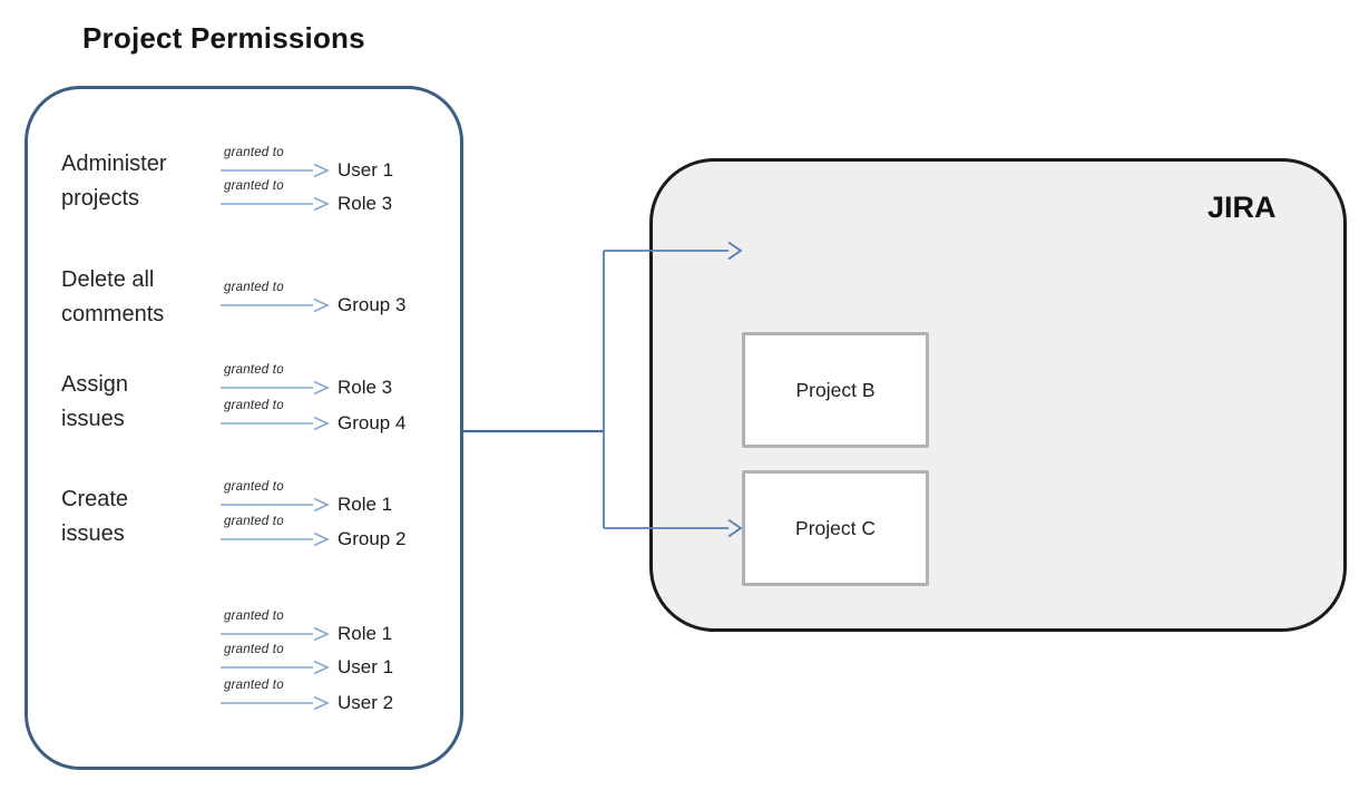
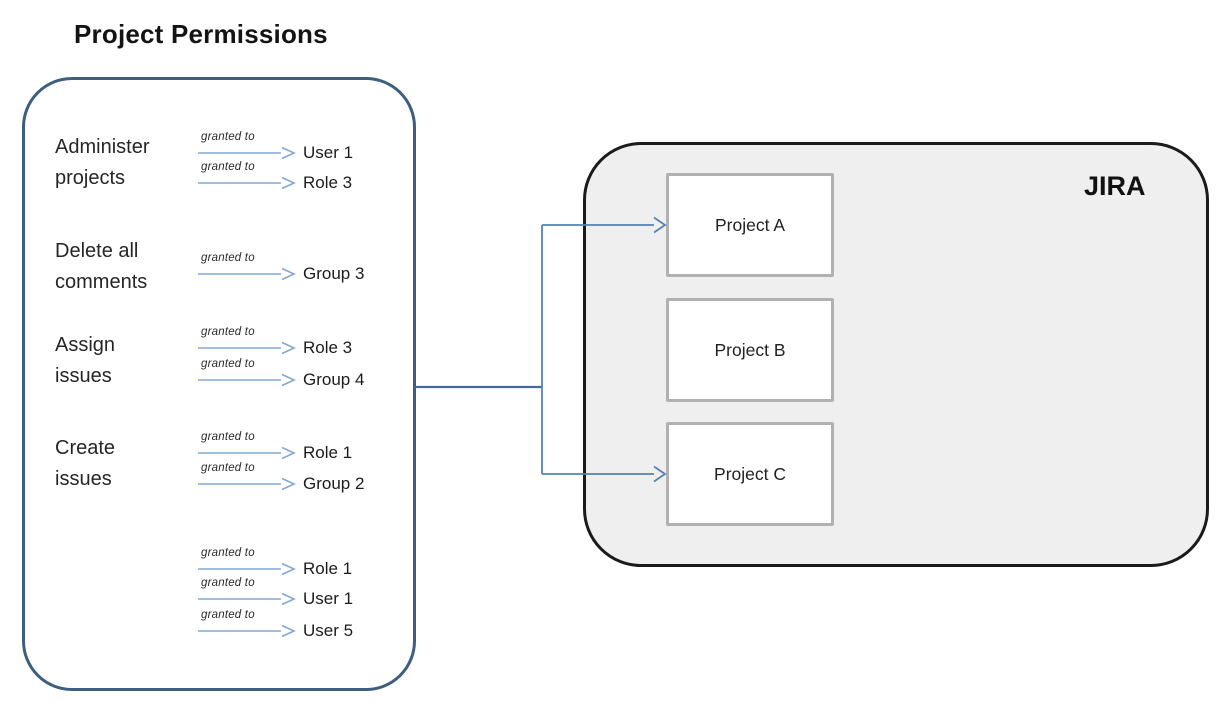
  Project Permissions
  Administer
  projects
  Delete all
  comments
  Assign
  issues
  Create
  issues
  granted to
  granted to
  granted to
  granted to
  granted to
  granted to
  granted to
  granted to
  granted to
  granted to
  User 1
  Role 3
  Group 3
  Role 3
  Group 4
  Role 1
  Group 2
  Role 1
  User 1
- User 2
+ User 5
  JIRA
+ Project A
  Project B
  Project C
